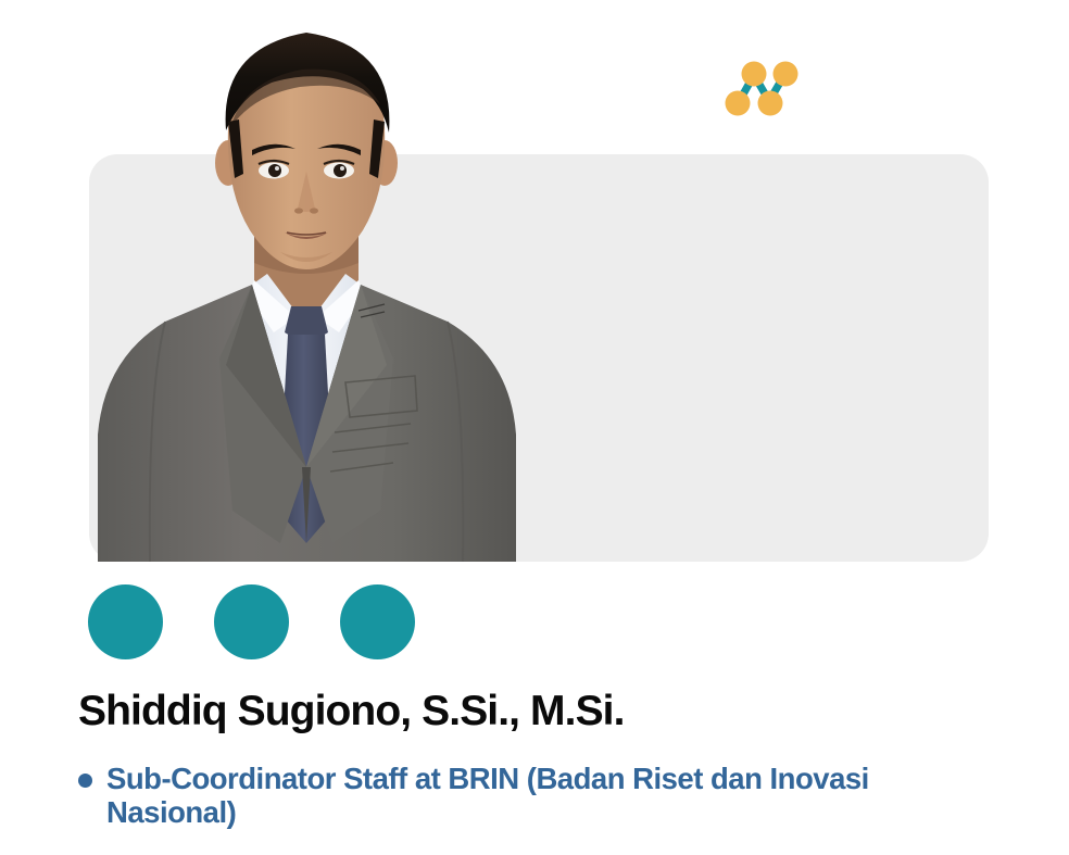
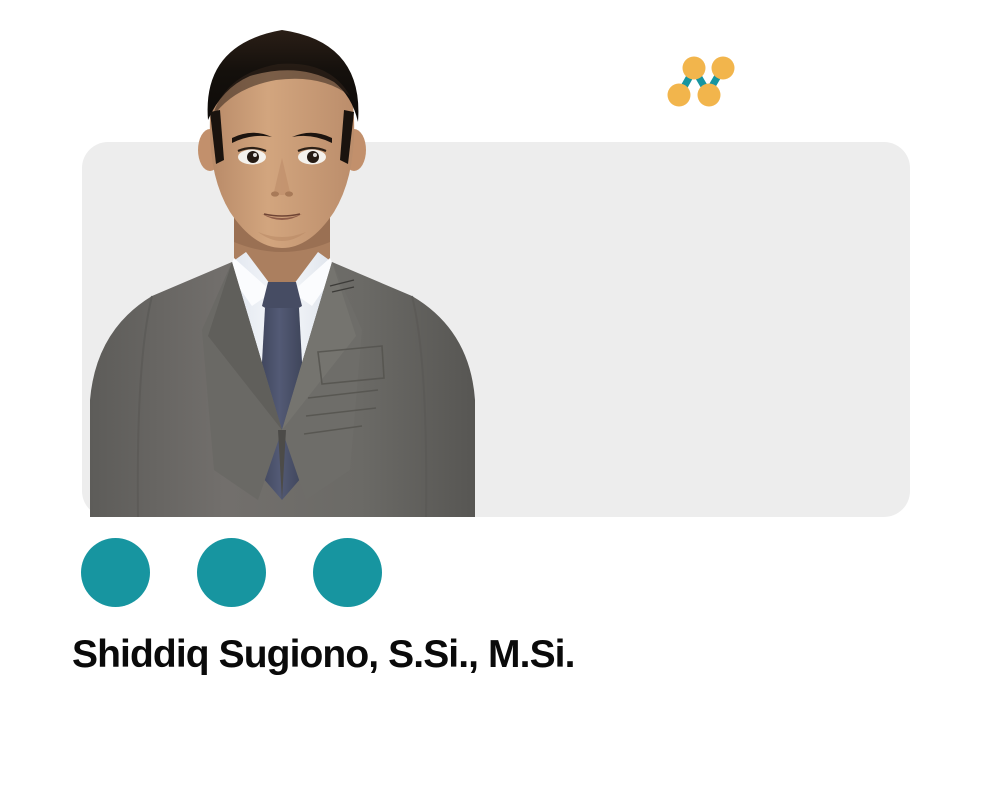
  Shiddiq Sugiono, S.Si., M.Si.
- Sub-Coordinator Staff at BRIN (Badan Riset dan Inovasi Nasional)
